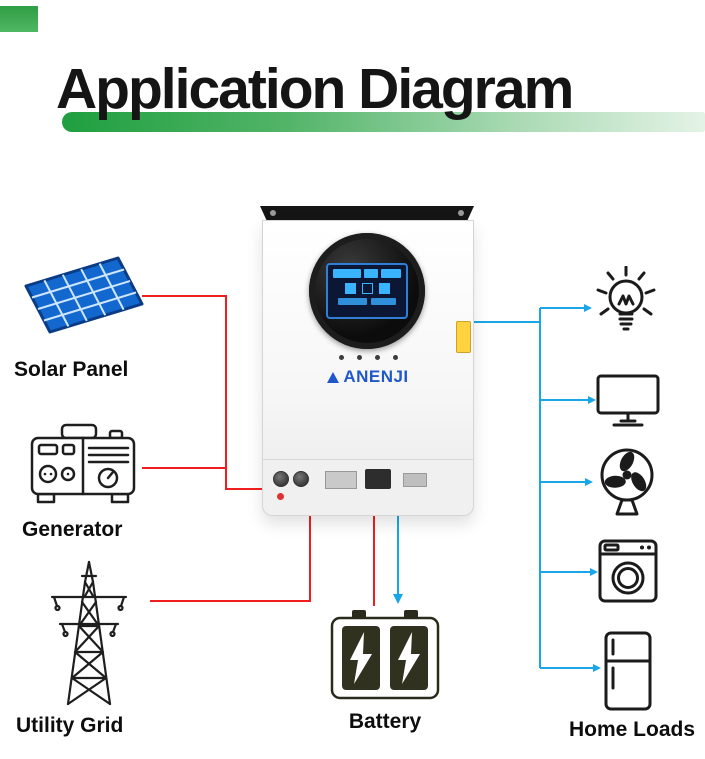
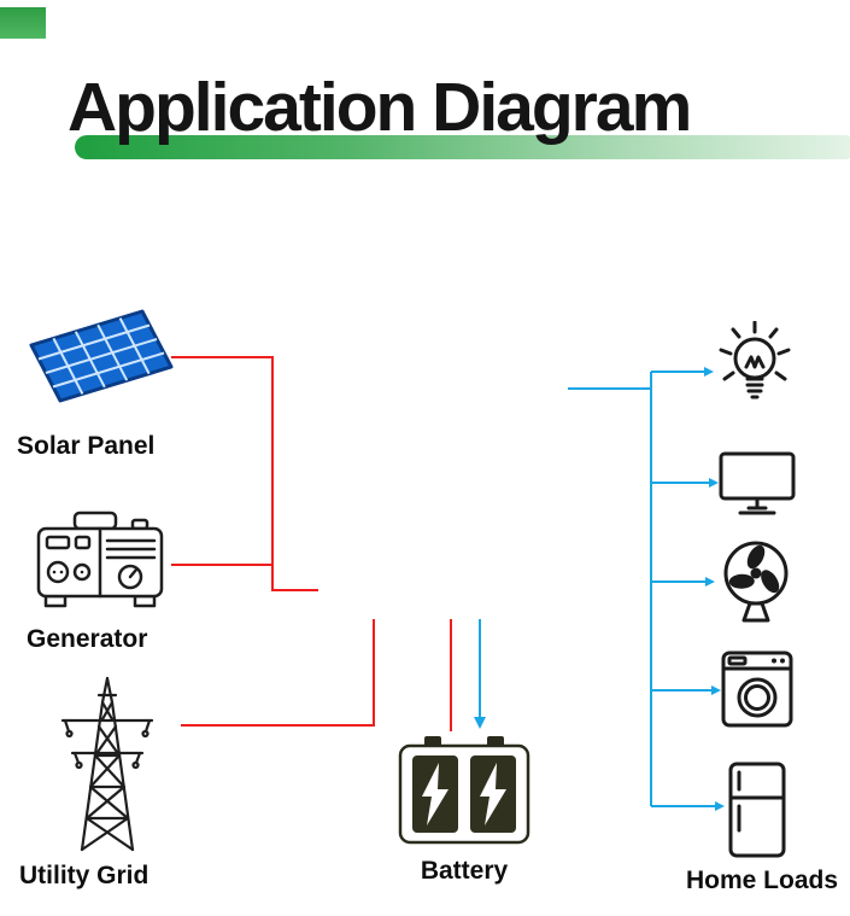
  Application Diagram
  Solar Panel
  Generator
  Utility Grid
  Battery
  Home Loads
- ANENJI
